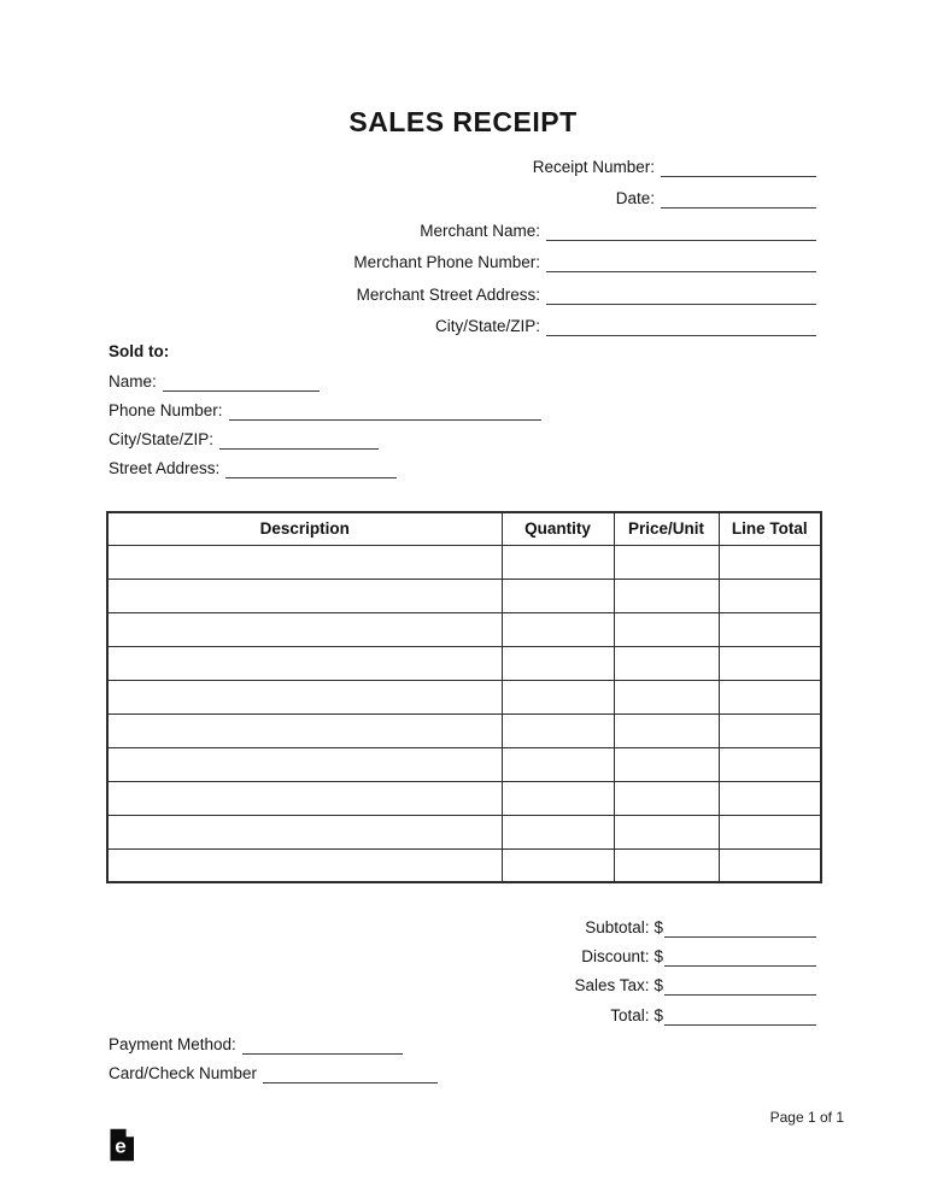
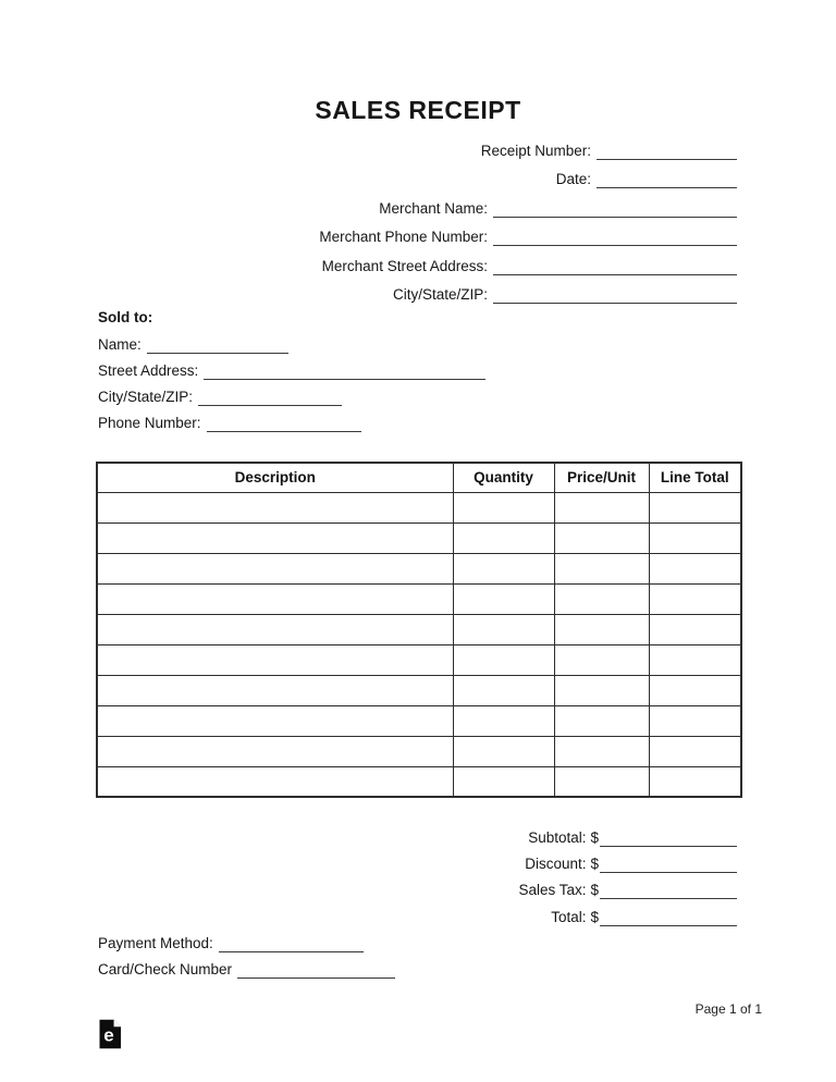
  SALES RECEIPT
  Receipt Number:
  Date:
  Merchant Name:
  Merchant Phone Number:
  Merchant Street Address:
  City/State/ZIP:
  Sold to:
  Name:
- Phone Number:
+ Street Address:
  City/State/ZIP:
- Street Address:
+ Phone Number:
  Description	Quantity	Price/Unit	Line Total
  Subtotal: $
  Discount: $
  Sales Tax: $
  Total: $
  Payment Method:
  Card/Check Number
  Page 1 of 1
  e
